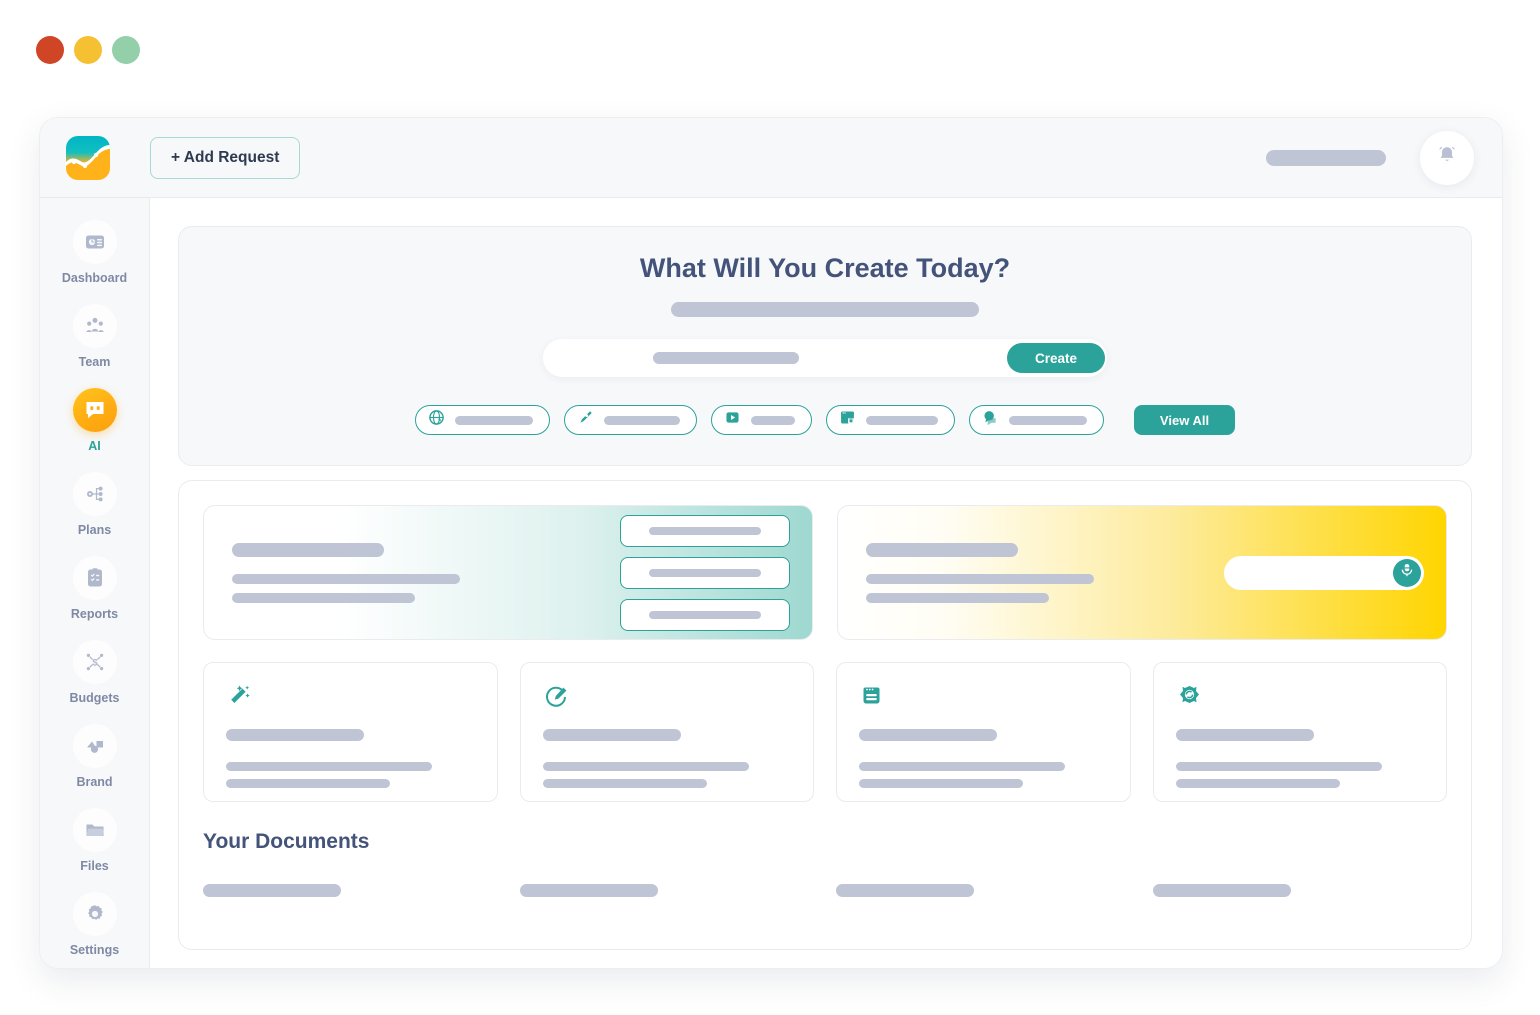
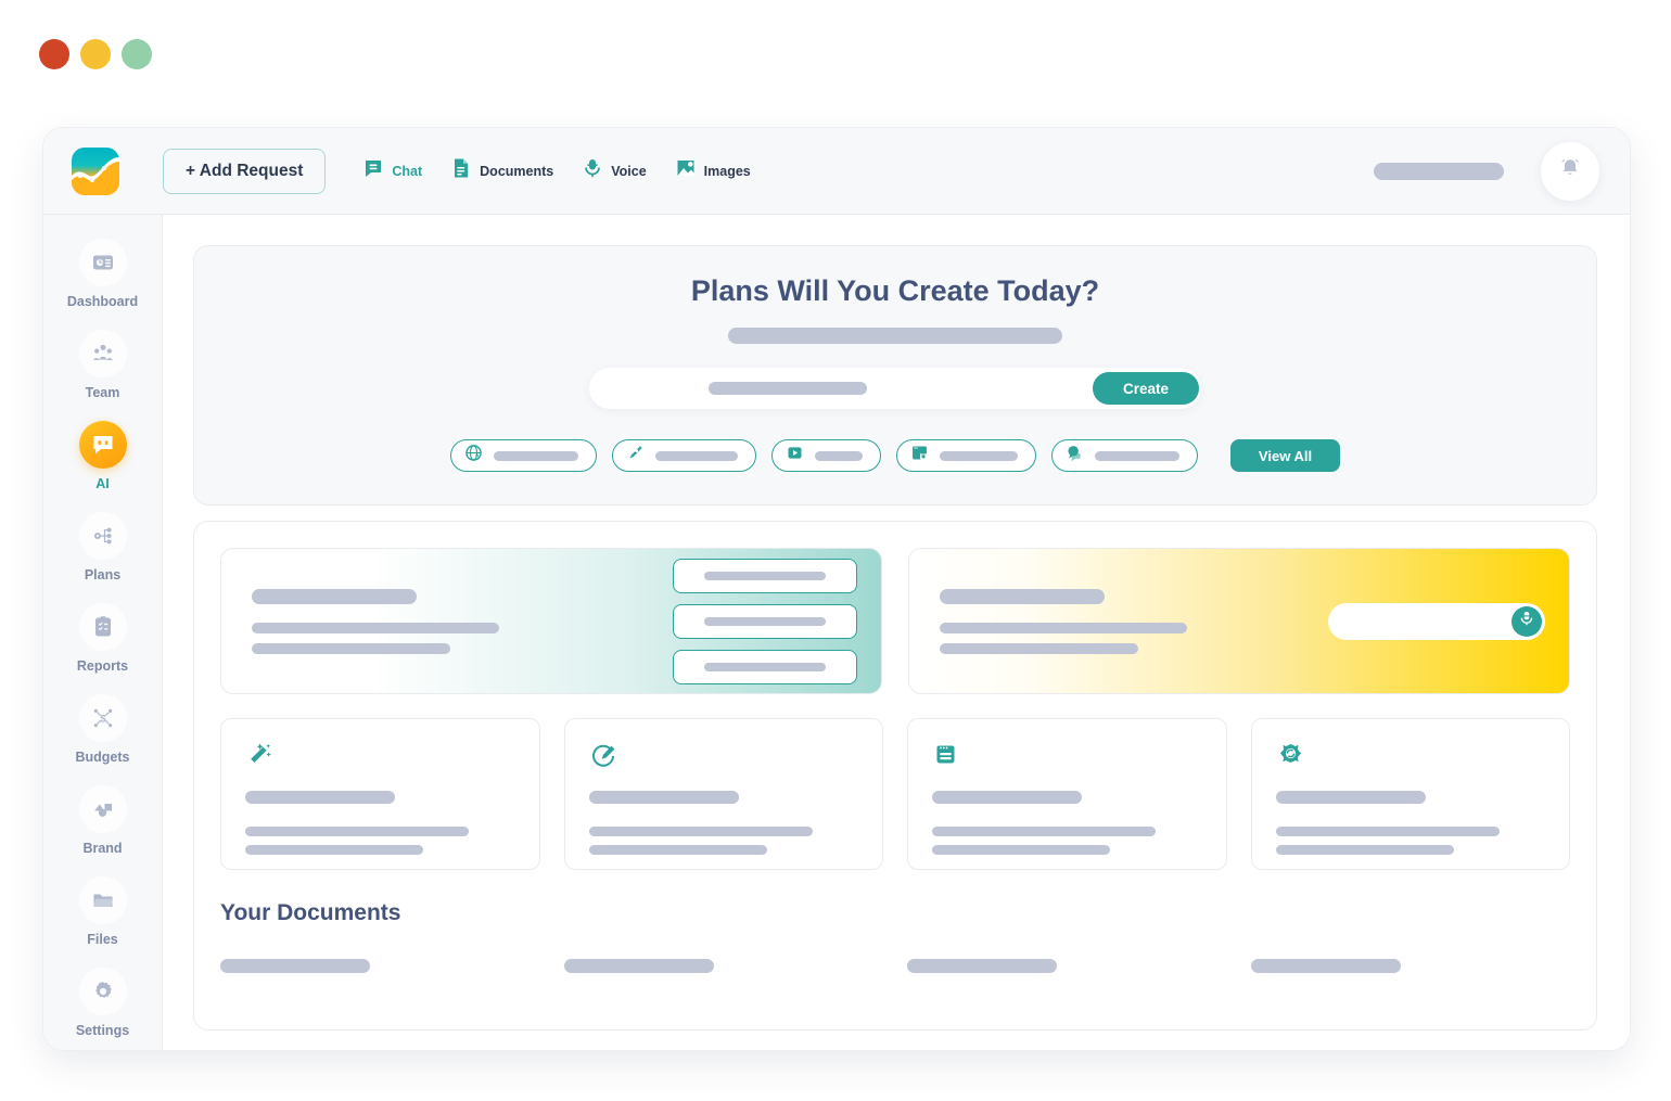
  + Add Request
+ Chat
+ Documents
+ Voice
+ Images
  Dashboard
  Team
  AI
  Plans
  Reports
  $
  Budgets
  Brand
  Files
  Settings
- What Will You Create Today?
+ Plans Will You Create Today?
  Create
  View All
  Your Documents
